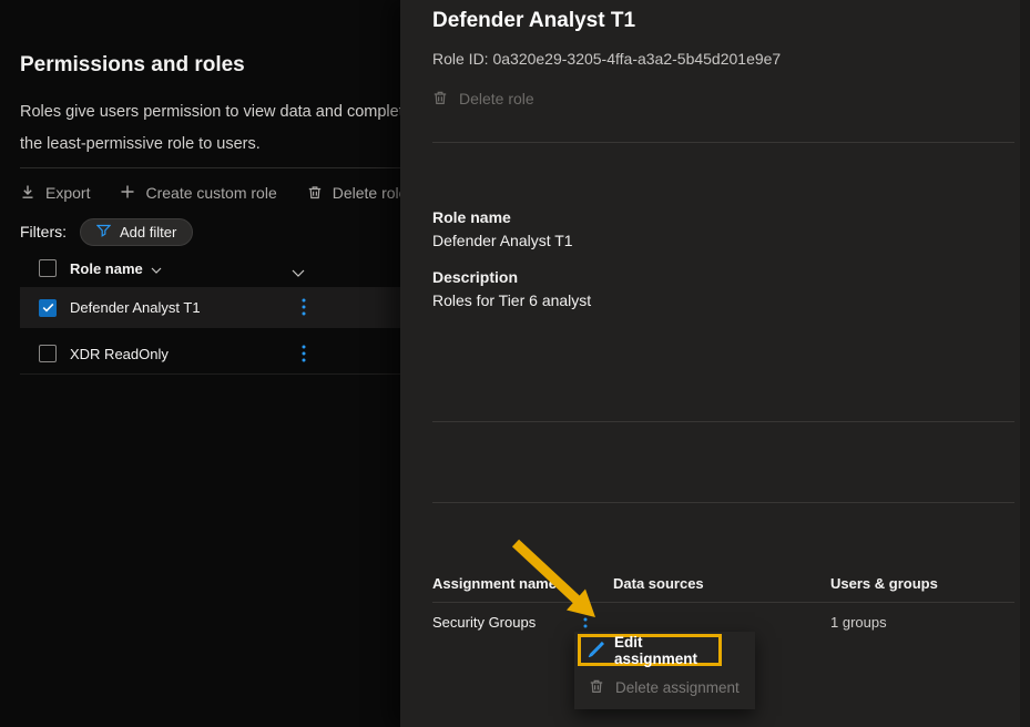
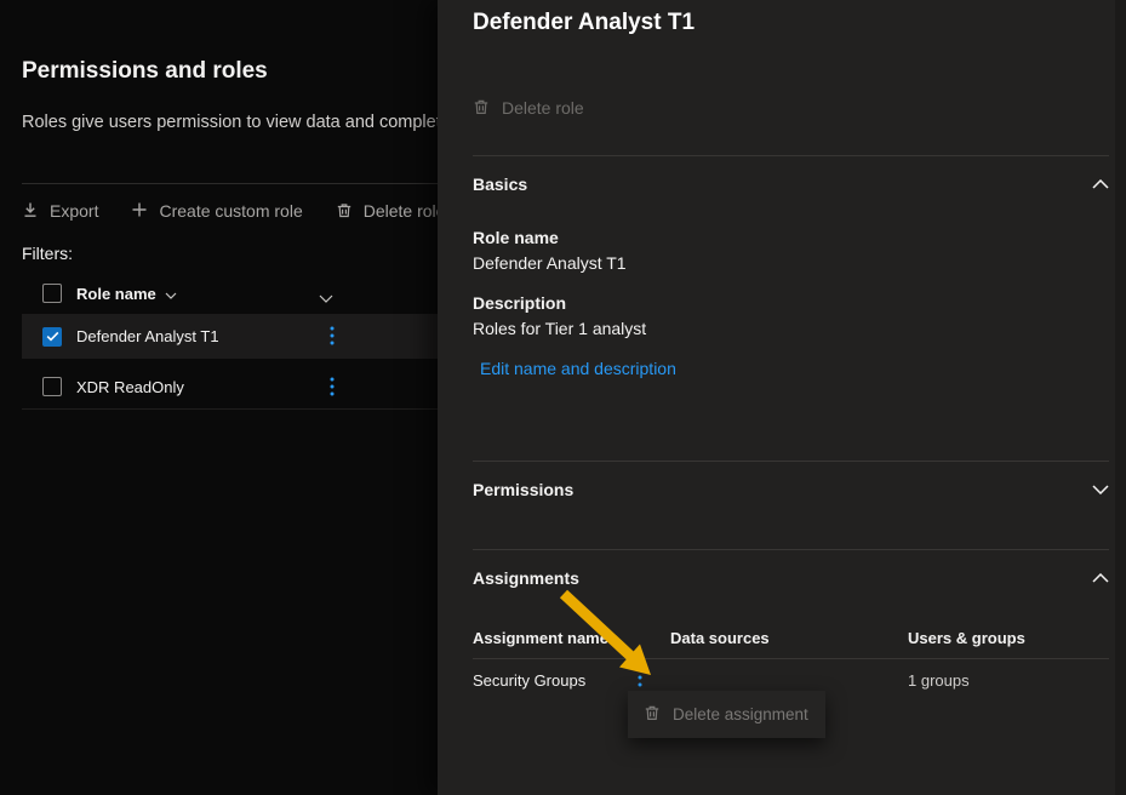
  Permissions and roles
  Roles give users permission to view data and comple
- the least-permissive role to users.
  Export
  Create custom role
  Delete rol
  Filters:
- Add filter
  Role name
  Defender Analyst T1
  XDR ReadOnly
  Defender Analyst T1
- Role ID: 0a320e29-3205-4ffa-a3a2-5b45d201e9e7
  Delete role
+ Basics
  Role name
  Defender Analyst T1
  Description
- Roles for Tier 6 analyst
+ Roles for Tier 1 analyst
+ Edit name and description
+ Permissions
+ Assignments
  Assignment nam
  Data sources
  Users & groups
  Security Groups
  1 groups
- Edit assignment
  Delete assignment
